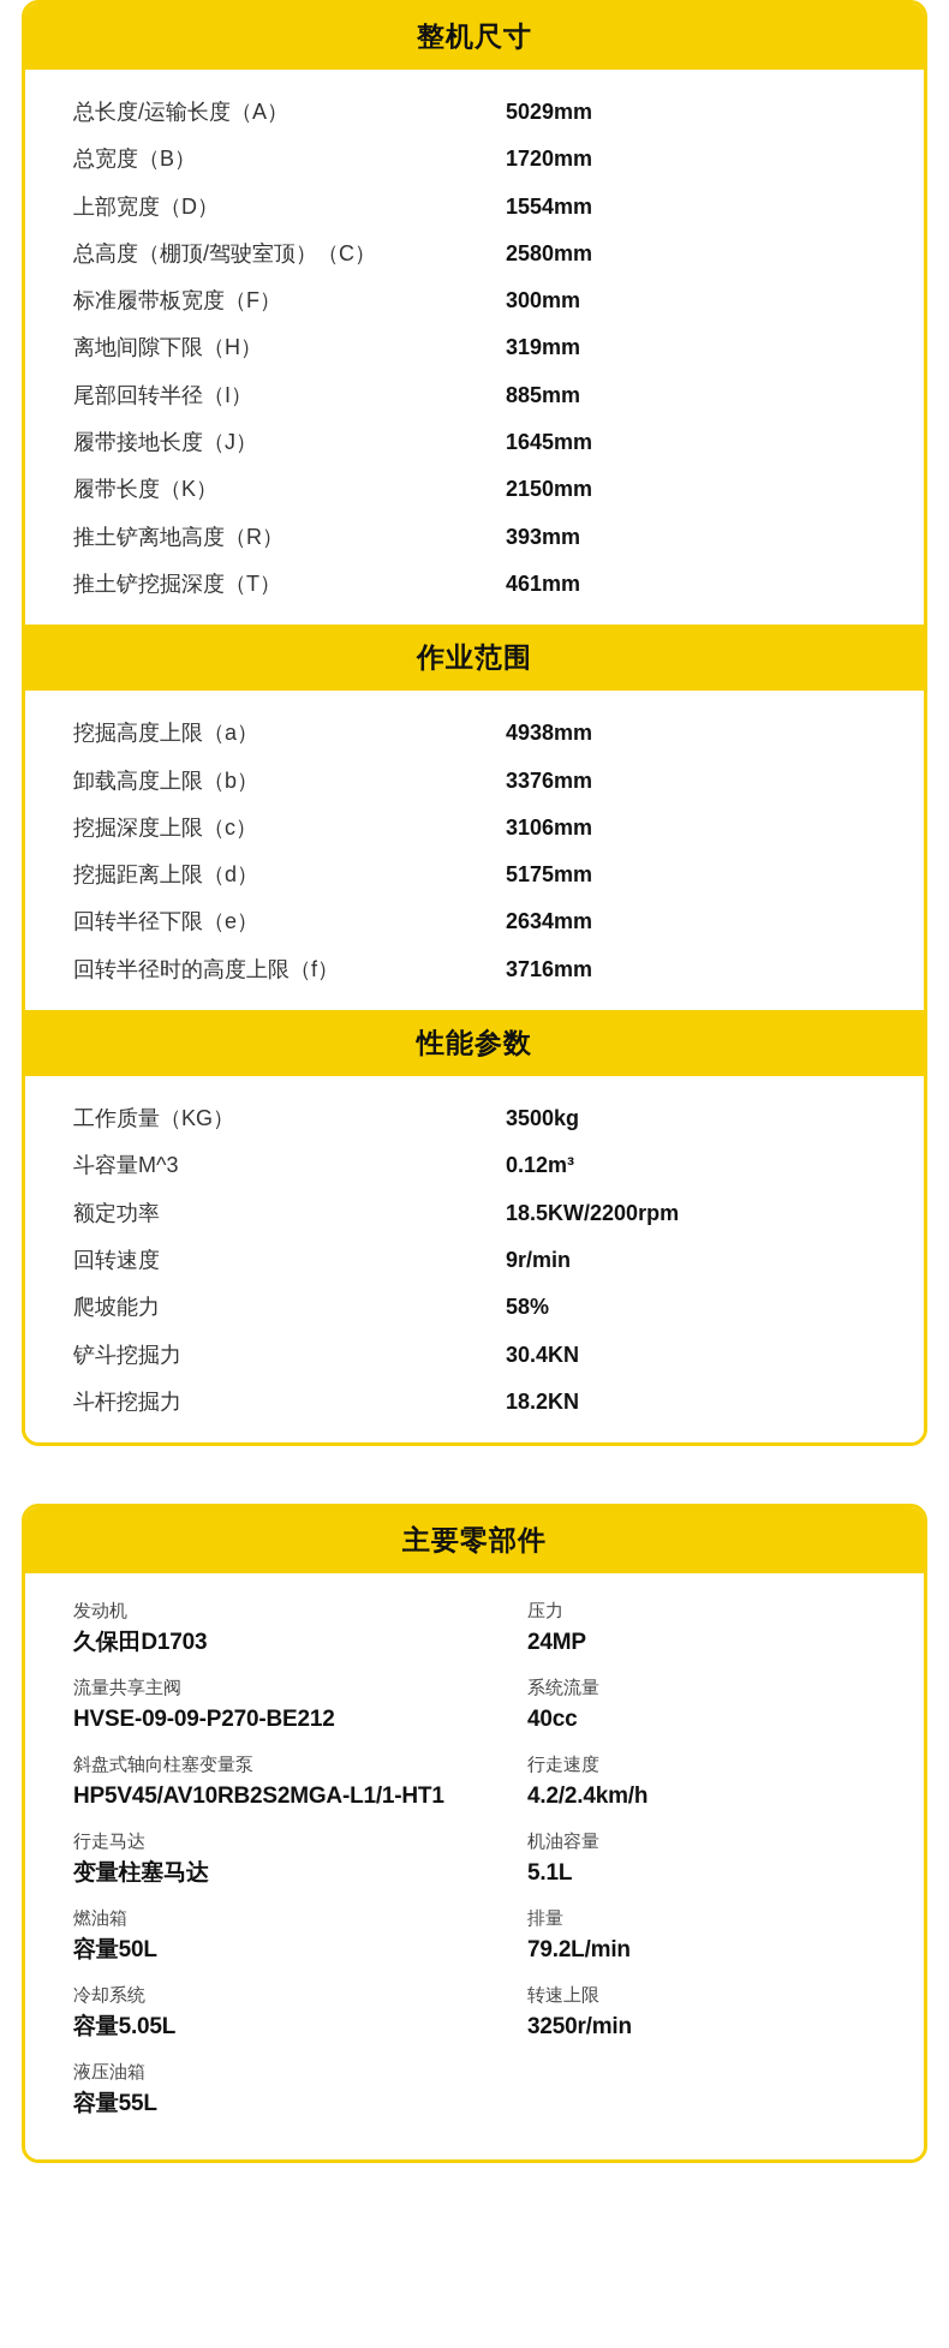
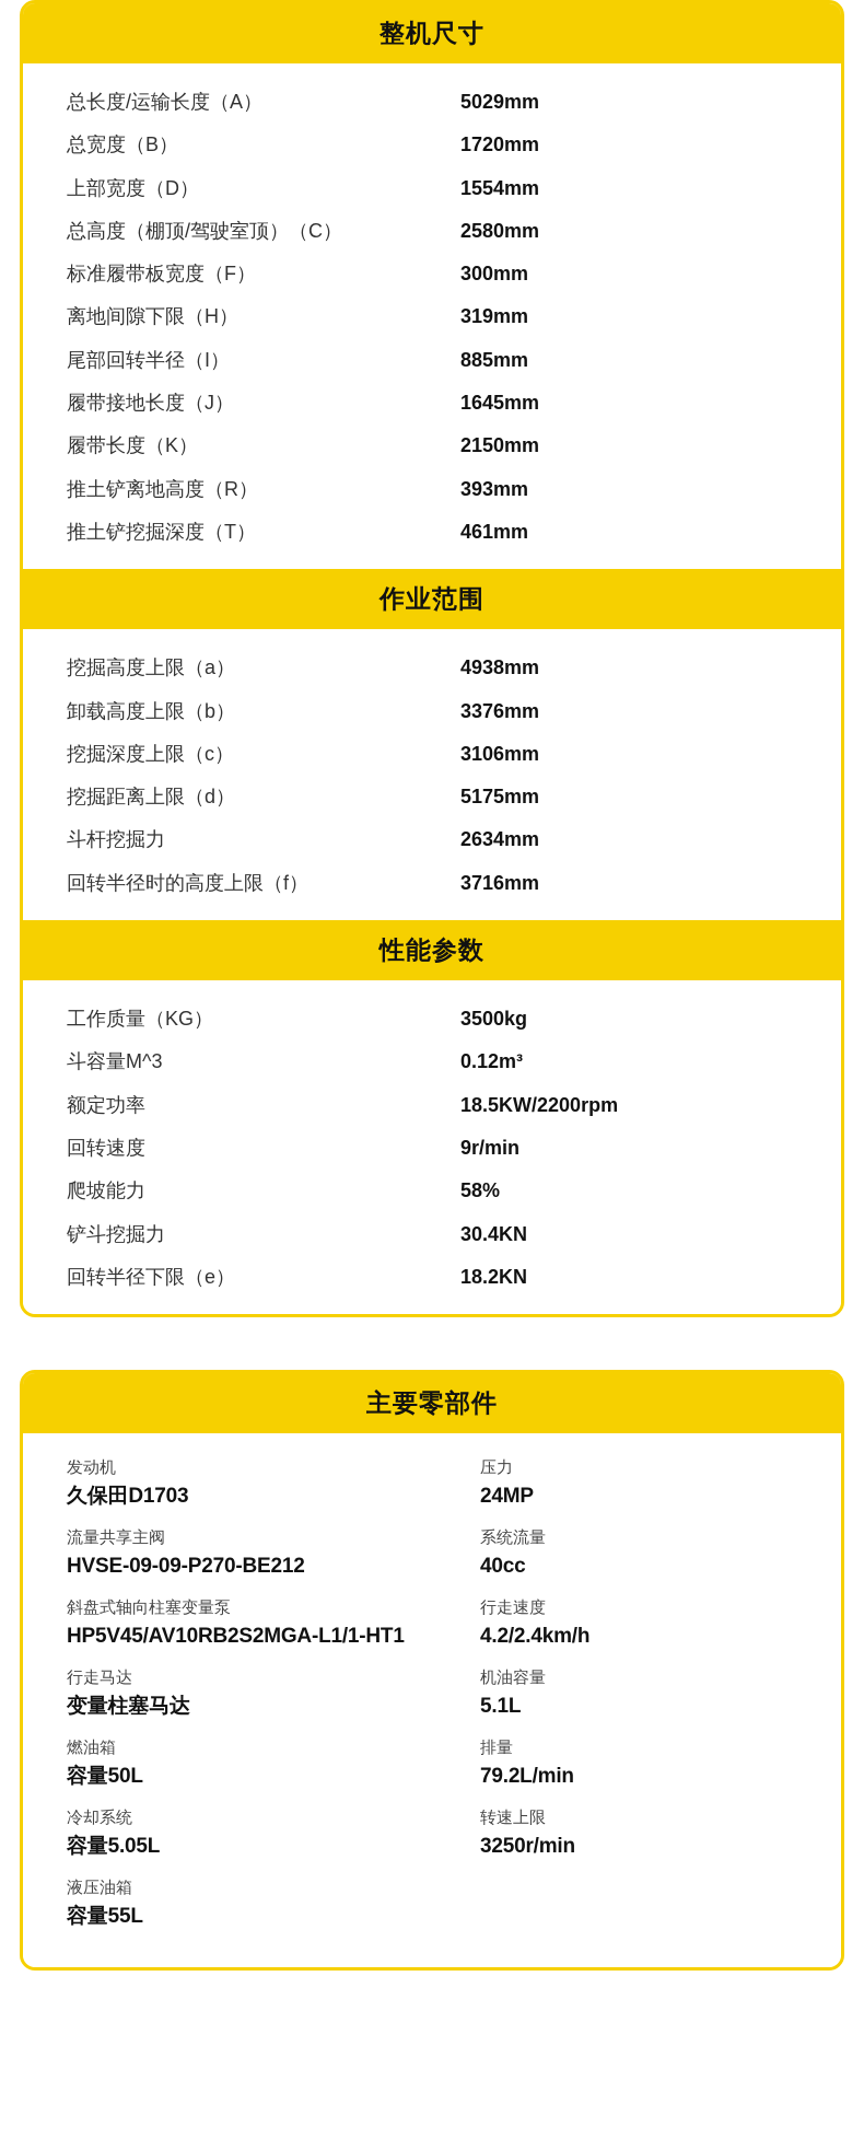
  整机尺寸
  总长度/运输长度（A）
  5029mm
  总宽度（B）
  1720mm
  上部宽度（D）
  1554mm
  总高度（棚顶/驾驶室顶）（C）
  2580mm
  标准履带板宽度（F）
  300mm
  离地间隙下限（H）
  319mm
  尾部回转半径（I）
  885mm
  履带接地长度（J）
  1645mm
  履带长度（K）
  2150mm
  推土铲离地高度（R）
  393mm
  推土铲挖掘深度（T）
  461mm
  作业范围
  挖掘高度上限（a）
  4938mm
  卸载高度上限（b）
  3376mm
  挖掘深度上限（c）
  3106mm
  挖掘距离上限（d）
  5175mm
- 回转半径下限（e）
+ 斗杆挖掘力
  2634mm
  回转半径时的高度上限（f）
  3716mm
  性能参数
  工作质量（KG）
  3500kg
  斗容量M^3
  0.12m³
  额定功率
  18.5KW/2200rpm
  回转速度
  9r/min
  爬坡能力
  58%
  铲斗挖掘力
  30.4KN
- 斗杆挖掘力
+ 回转半径下限（e）
  18.2KN
  主要零部件
  发动机
  久保田D1703
  压力
  24MP
  流量共享主阀
  HVSE-09-09-P270-BE212
  系统流量
  40cc
  斜盘式轴向柱塞变量泵
  HP5V45/AV10RB2S2MGA-L1/1-HT1
  行走速度
  4.2/2.4km/h
  行走马达
  变量柱塞马达
  机油容量
  5.1L
  燃油箱
  容量50L
  排量
  79.2L/min
  冷却系统
  容量5.05L
  转速上限
  3250r/min
  液压油箱
  容量55L
